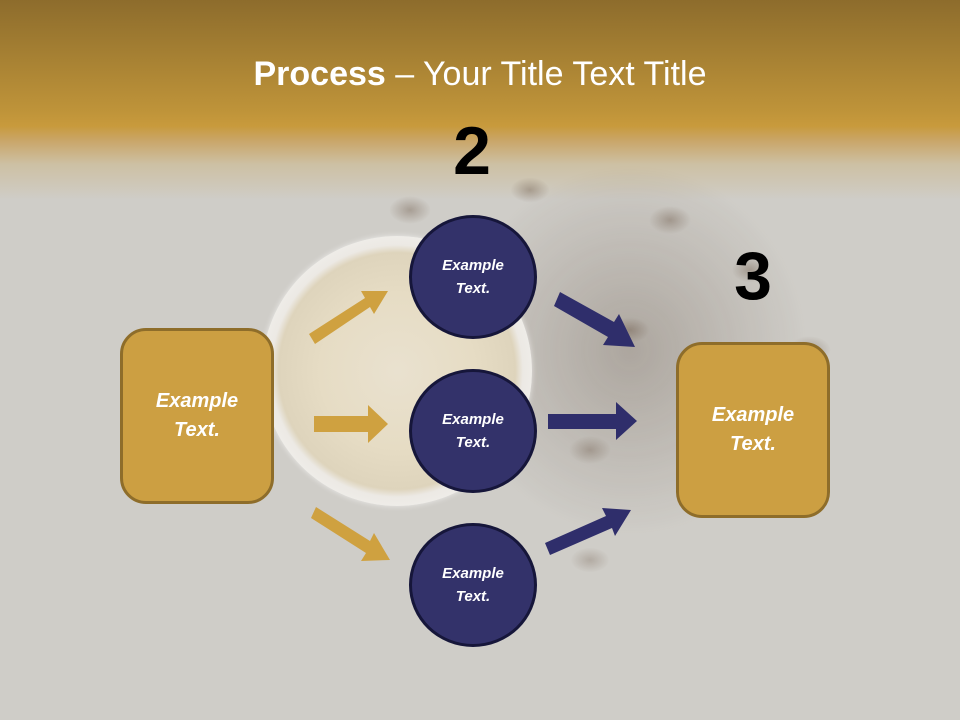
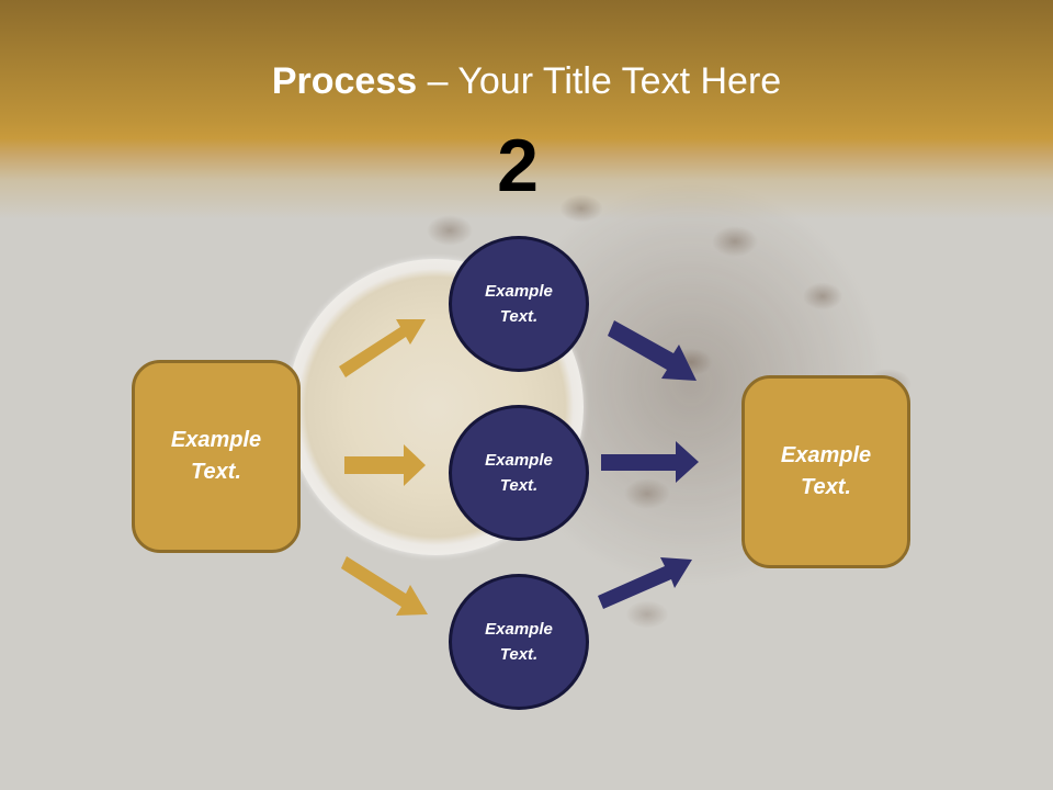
- Process – Your Title Text Title
+ Process – Your Title Text Here
  2
- 3
  Example
  Text.
  Example
  Text.
  Example
  Text.
  Example
  Text.
  Example
  Text.
